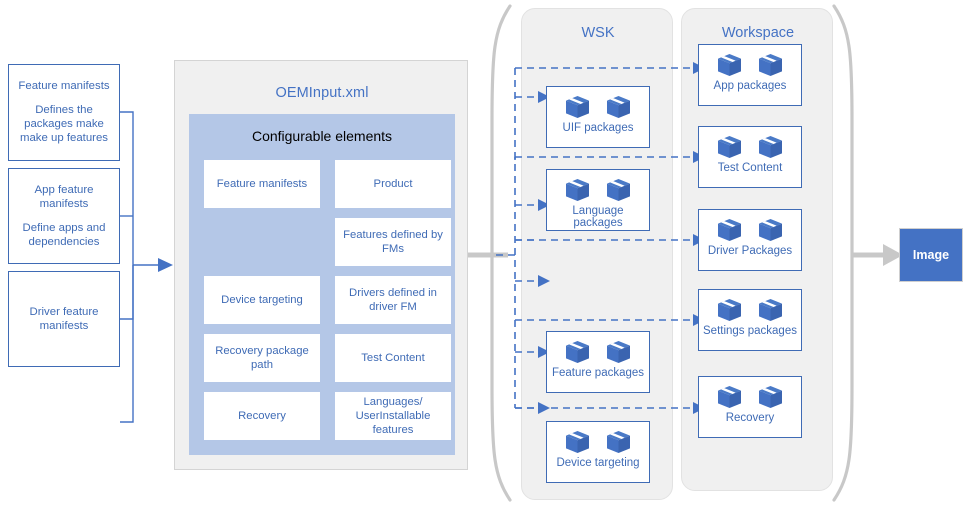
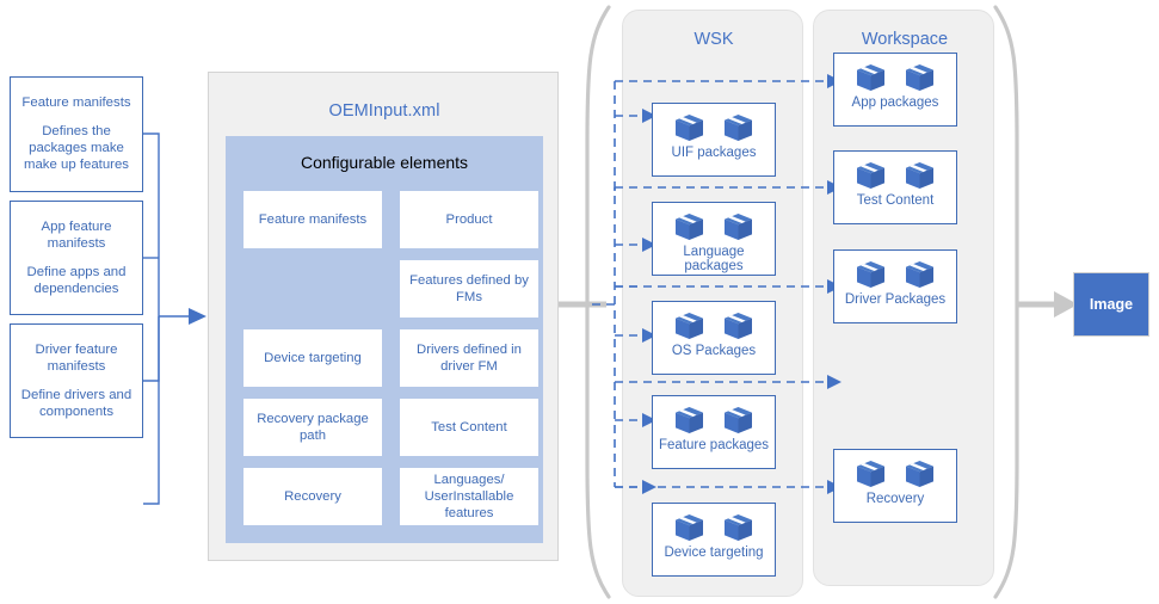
  Feature manifests
  Defines the packages make make up features
  App feature manifests
  Define apps and dependencies
  Driver feature manifests
+ Define drivers and components
  OEMInput.xml
  Configurable elements
  Feature manifests
  Product
  Features defined by FMs
  Device targeting
  Drivers defined in driver FM
  Recovery package path
  Test Content
  Recovery
  Languages/ UserInstallable features
  WSK
  Workspace
  UIF packages
  Language packages
+ OS Packages
  Feature packages
  Device targeting
  App packages
  Test Content
  Driver Packages
- Settings packages
  Recovery
  Image
